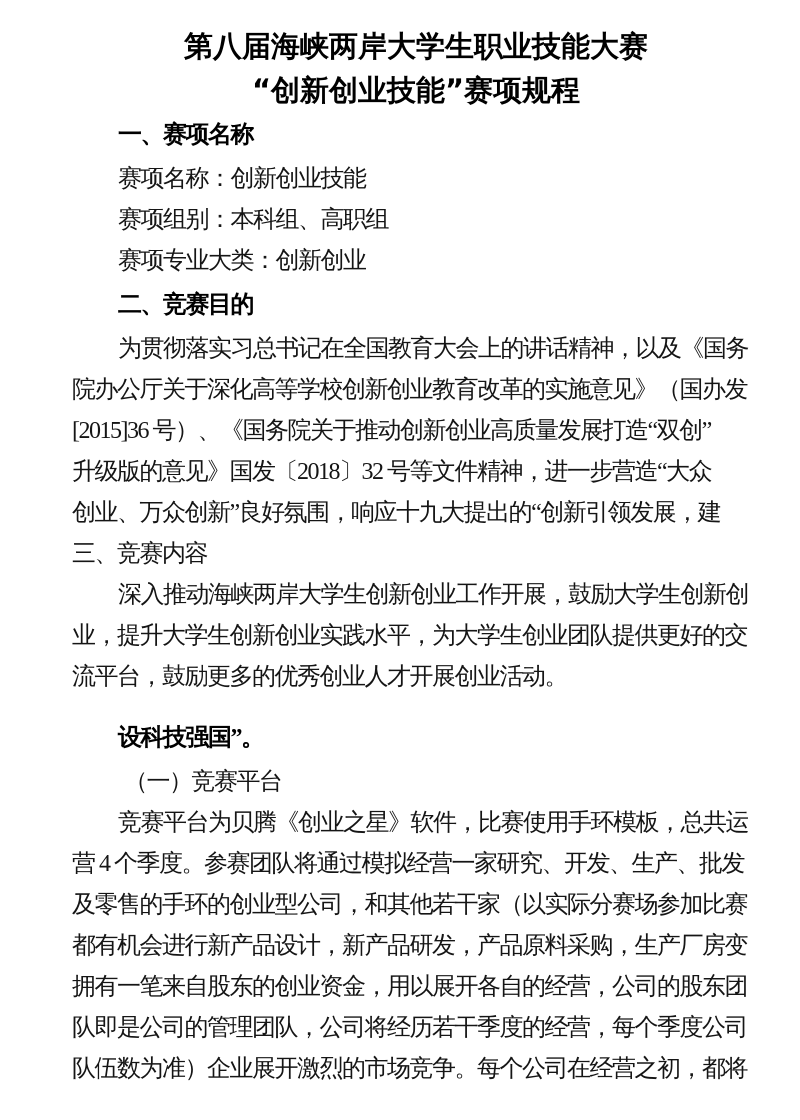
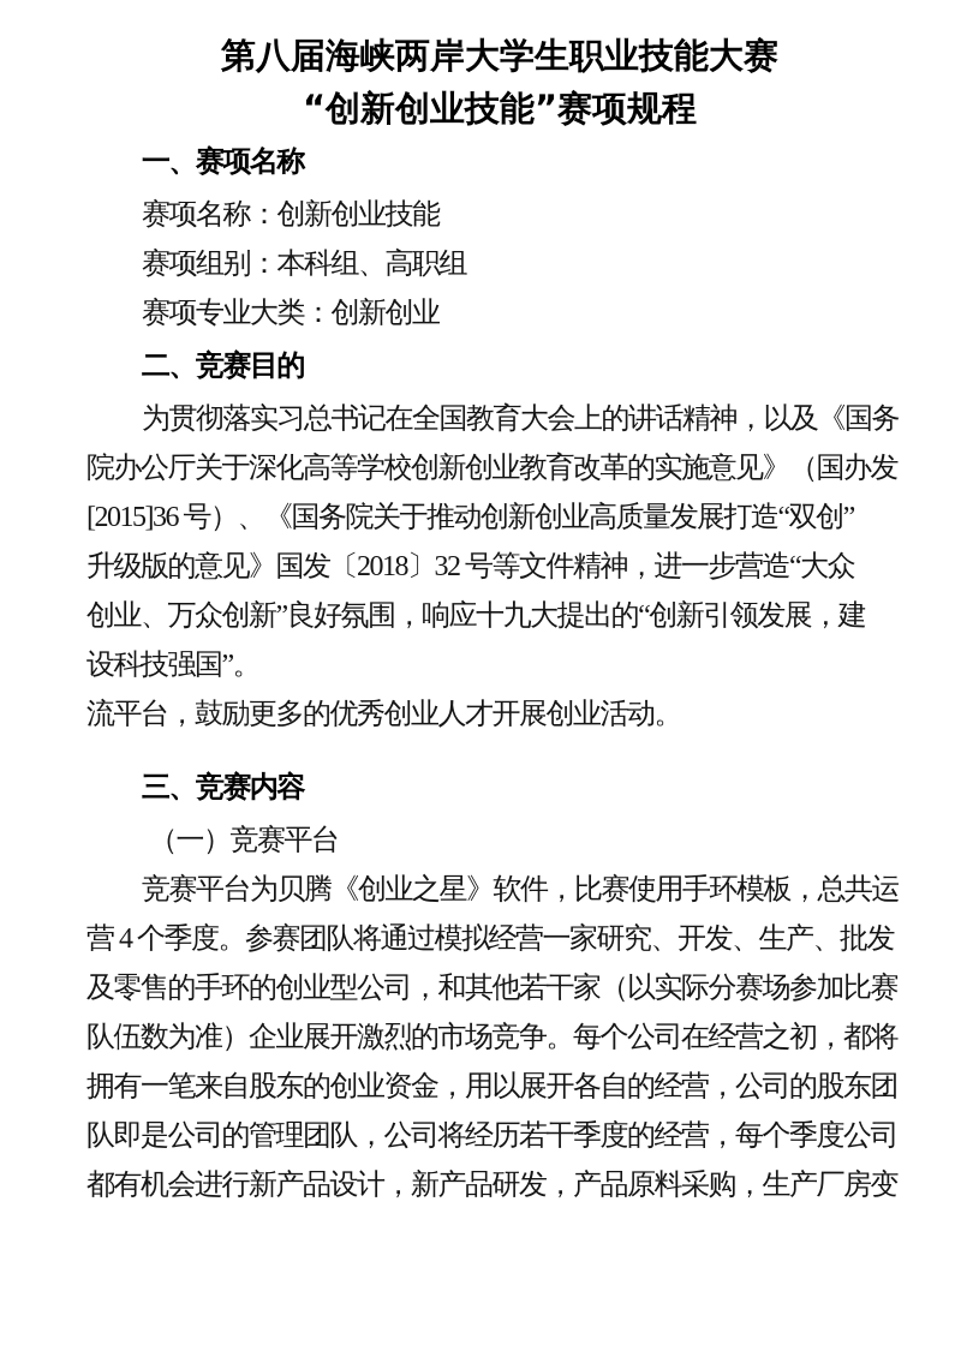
  第八届海峡两岸大学生职业技能大赛
  “创新创业技能”赛项规程
  一、赛项名称
  赛项名称：创新创业技能
  赛项组别：本科组、高职组
  赛项专业大类：创新创业
  二、竞赛目的
  为贯彻落实习总书记在全国教育大会上的讲话精神，以及《国务
  院办公厅关于深化高等学校创新创业教育改革的实施意见》（国办发
  [2015]36 号）、《国务院关于推动创新创业高质量发展打造“双创”
  升级版的意见》国发〔2018〕32 号等文件精神，进一步营造“大众
  创业、万众创新”良好氛围，响应十九大提出的“创新引领发展，建
- 三、竞赛内容
+ 设科技强国”。
- 深入推动海峡两岸大学生创新创业工作开展，鼓励大学生创新创
- 业，提升大学生创新创业实践水平，为大学生创业团队提供更好的交
  流平台，鼓励更多的优秀创业人才开展创业活动。
- 设科技强国”。
+ 三、竞赛内容
  （一）竞赛平台
  竞赛平台为贝腾《创业之星》软件，比赛使用手环模板，总共运
  营 4 个季度。参赛团队将通过模拟经营一家研究、开发、生产、批发
  及零售的手环的创业型公司，和其他若干家（以实际分赛场参加比赛
- 都有机会进行新产品设计，新产品研发，产品原料采购，生产厂房变
+ 队伍数为准）企业展开激烈的市场竞争。每个公司在经营之初，都将
  拥有一笔来自股东的创业资金，用以展开各自的经营，公司的股东团
  队即是公司的管理团队，公司将经历若干季度的经营，每个季度公司
- 队伍数为准）企业展开激烈的市场竞争。每个公司在经营之初，都将
+ 都有机会进行新产品设计，新产品研发，产品原料采购，生产厂房变
